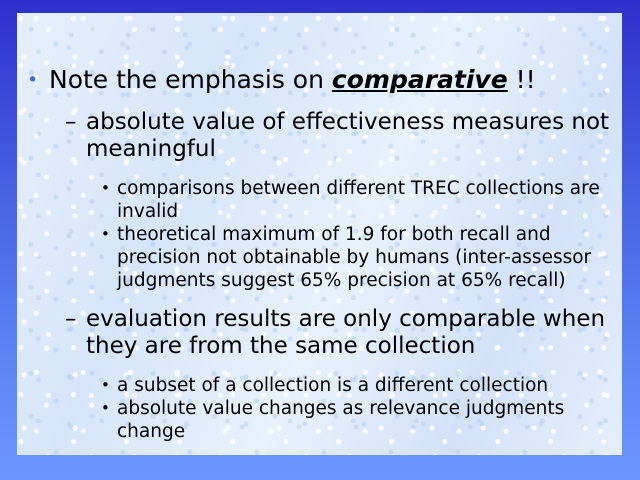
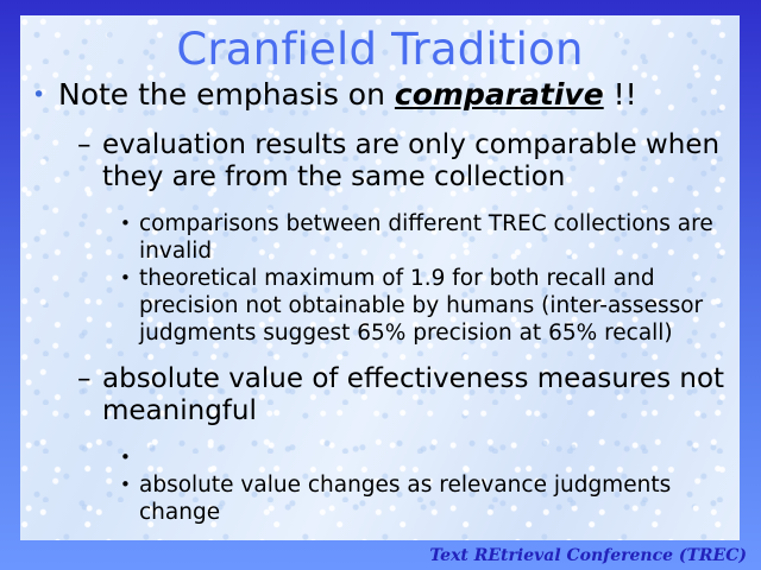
+ Cranfield Tradition
  •
  Note the emphasis on comparative !!
  –
- absolute value of effectiveness measures not meaningful
+ evaluation results are only comparable when they are from the same collection
  •
  comparisons between different TREC collections are invalid
  •
  theoretical maximum of 1.9 for both recall and precision not obtainable by humans (inter-assessor judgments suggest 65% precision at 65% recall)
  –
- evaluation results are only comparable when they are from the same collection
+ absolute value of effectiveness measures not meaningful
  •
- a subset of a collection is a different collection
  •
  absolute value changes as relevance judgments change
+ Text REtrieval Conference (TREC)
